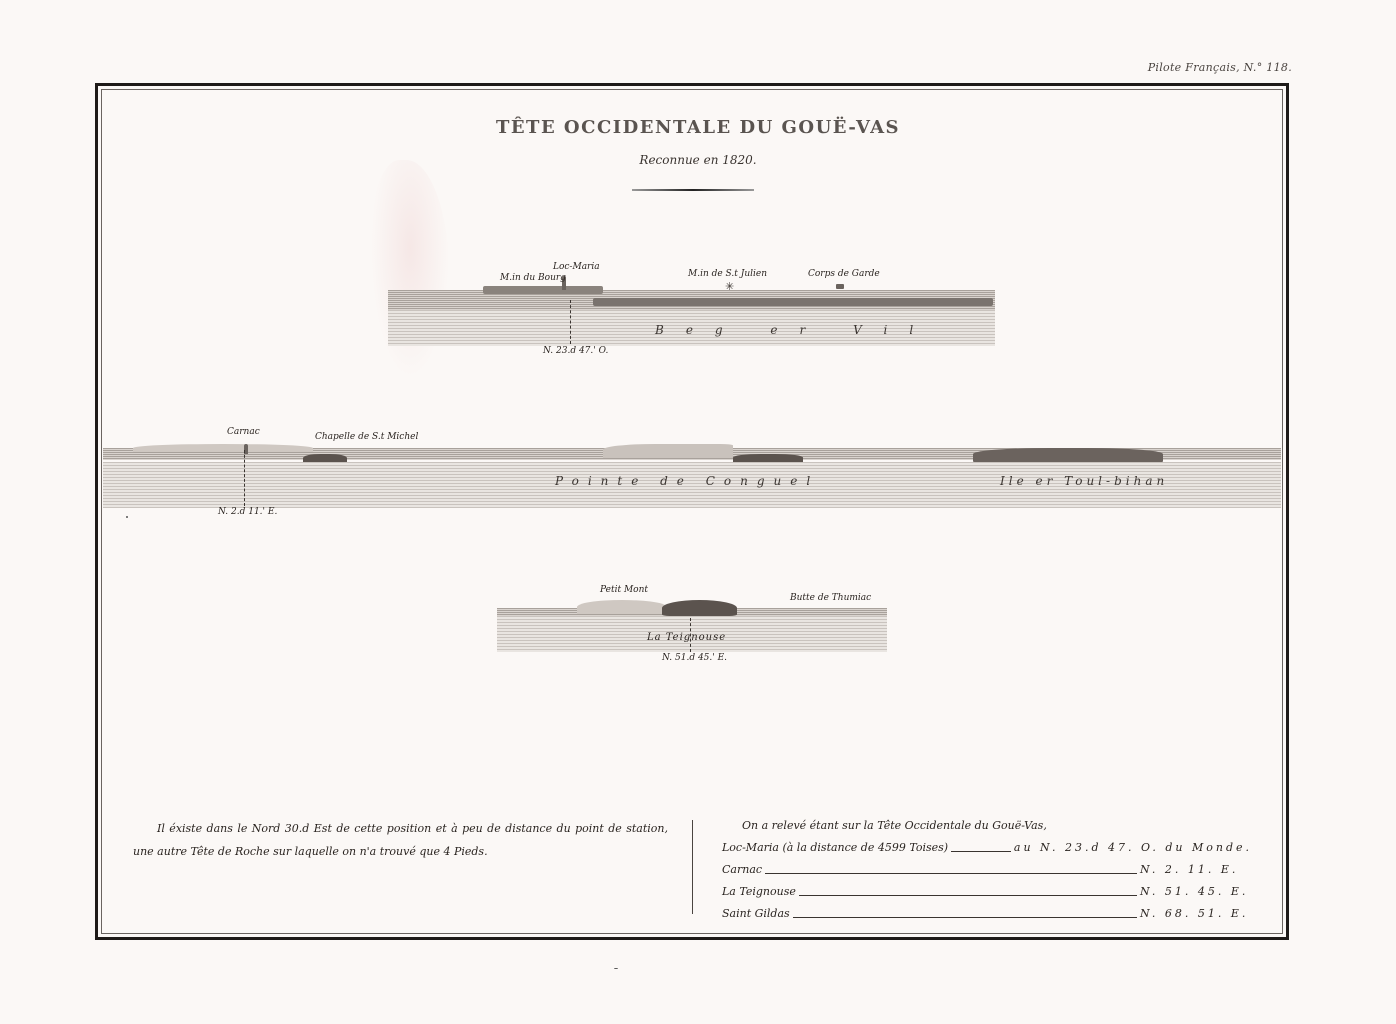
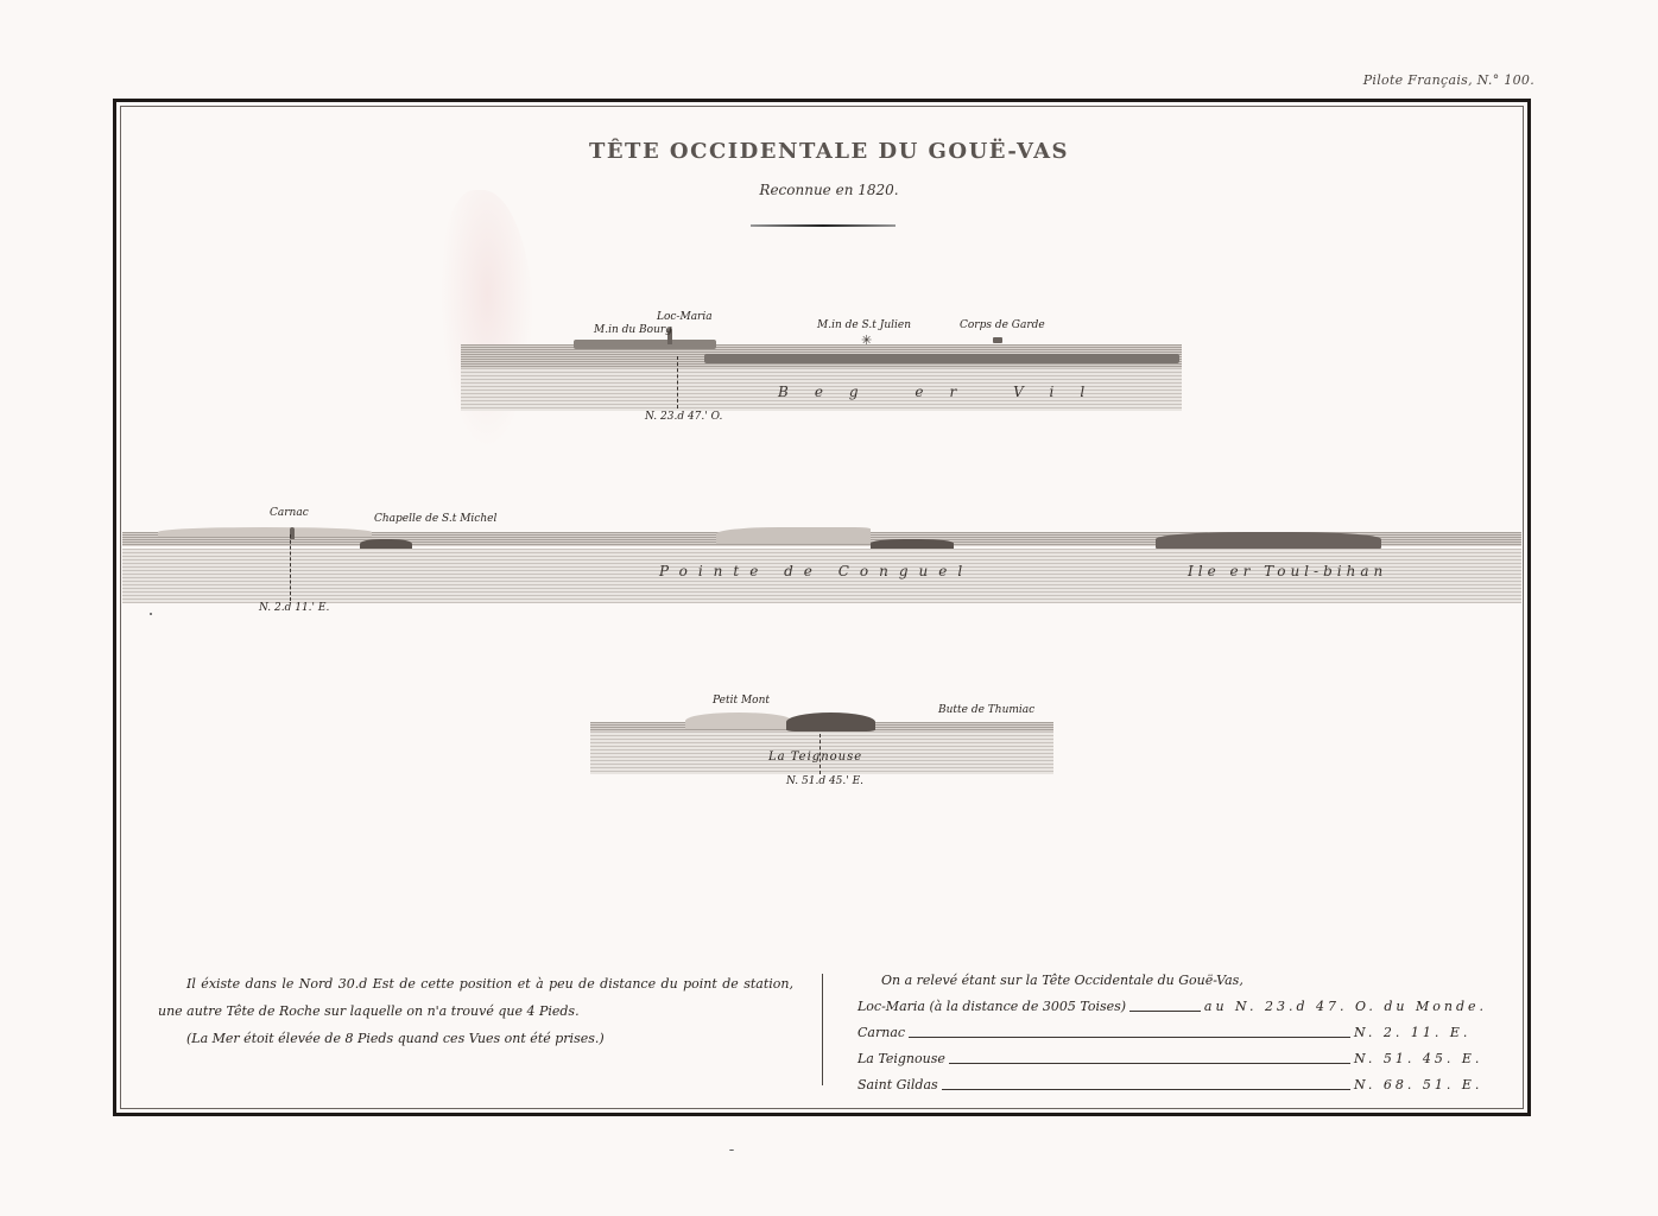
- Pilote Français, N.° 118.
+ Pilote Français, N.° 100.
  TÊTE OCCIDENTALE DU GOUË-VAS
  Reconnue en 1820.
  M.in du Bourg
  Loc-Maria
  M.in de S.t Julien
  Corps de Garde
  ✳
  Beg er Vil
  N. 23.d 47.' O.
  Carnac
  Chapelle de S.t Michel
  Pointe de Conguel
  Ile er Toul-bihan
  N. 2.d 11.' E.
  Petit Mont
  Butte de Thumiac
  La Teignouse
  N. 51.d 45.' E.
  Il éxiste dans le Nord 30.d Est de cette position et à peu de distance du point de station, une autre Tête de Roche sur laquelle on n'a trouvé que 4 Pieds.
+ (La Mer étoit élevée de 8 Pieds quand ces Vues ont été prises.)
  On a relevé étant sur la Tête Occidentale du Gouë-Vas,
- Loc-Maria (à la distance de 4599 Toises)
+ Loc-Maria (à la distance de 3005 Toises)
  au N. 23.d 47. O. du Monde.
  Carnac
  N. 2. 11. E.
  La Teignouse
  N. 51. 45. E.
  Saint Gildas
  N. 68. 51. E.
